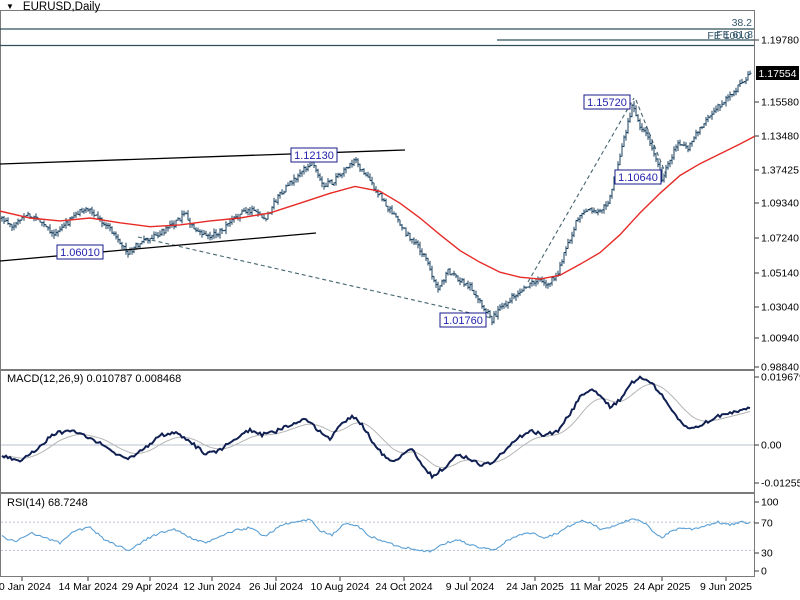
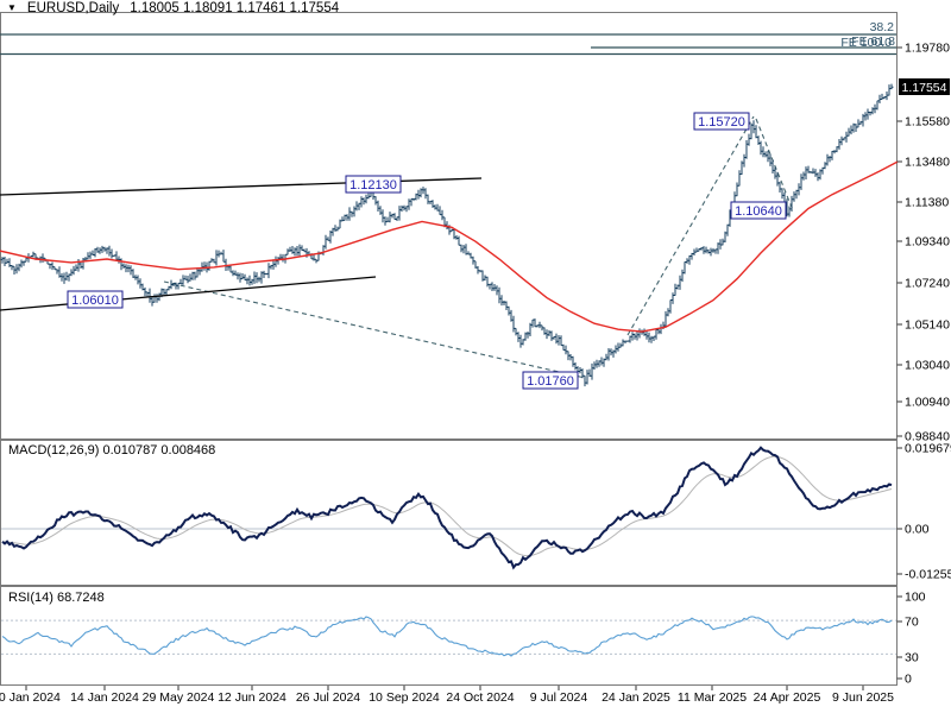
  38.2
  FE 61.8
  FE 100.0
  1.15720
  1.10640
  1.12130
  1.06010
  1.01760
  1.19780
  1.15580
  1.13480
- 1.37425
+ 1.11380
  1.09340
  1.07240
  1.05140
  1.03040
  1.00940
  0.98840
  1.17554
  0.01967
  0.00
  -0.0125
  100
  70
  30
  0
  0 Jan 2024
- 14 Mar 2024
+ 14 Jan 2024
- 29 Apr 2024
+ 29 May 2024
  12 Jun 2024
  26 Jul 2024
- 10 Aug 2024
+ 10 Sep 2024
  24 Oct 2024
  9 Jul 2024
  24 Jan 2025
  11 Mar 2025
  24 Apr 2025
  9 Jun 2025
  ▼
  EURUSD,Daily
+ 1.18005 1.18091 1.17461 1.17554
  MACD(12,26,9) 0.010787 0.008468
  RSI(14) 68.7248
